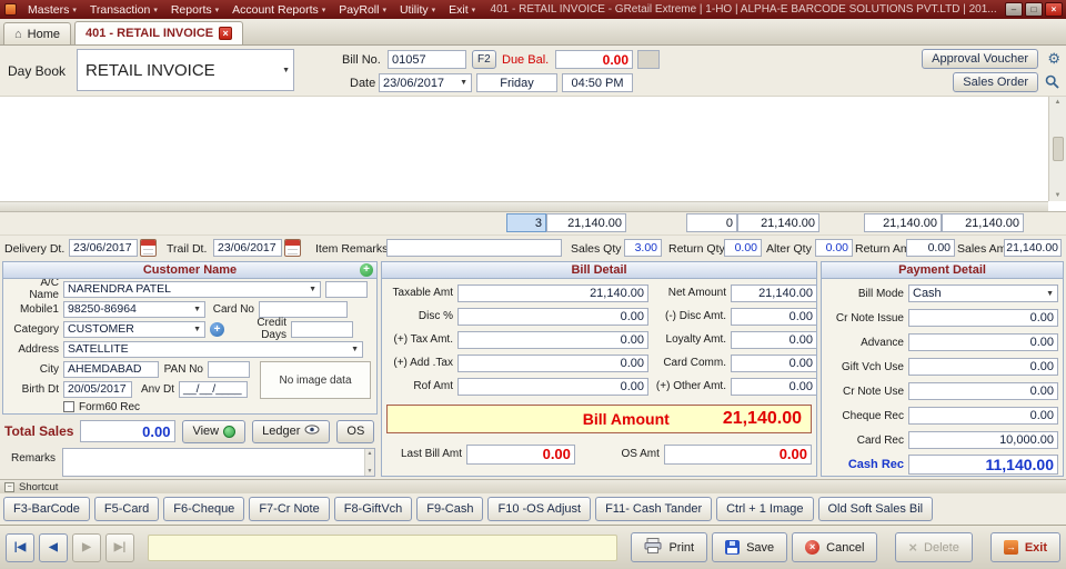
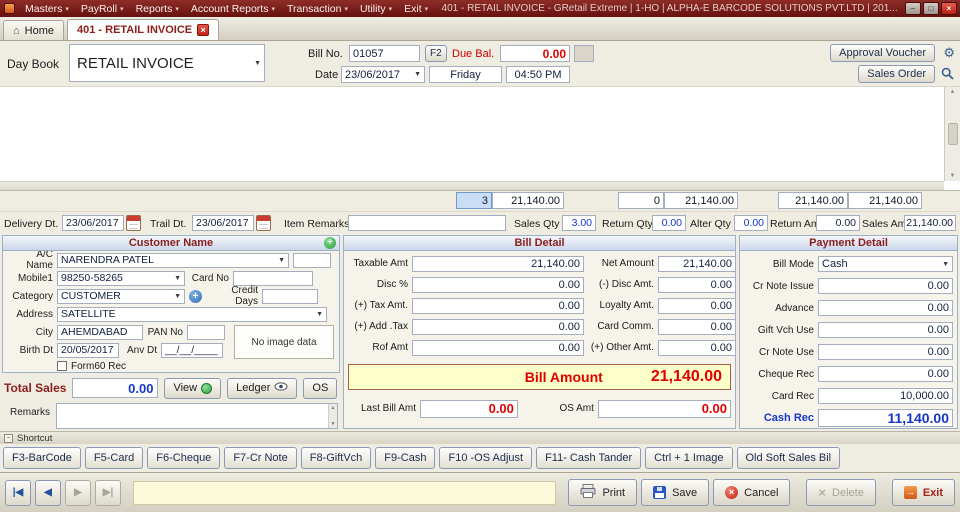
  Masters
- Transaction
+ PayRoll
  Reports
  Account Reports
- PayRoll
+ Transaction
  Utility
  Exit
  401 - RETAIL INVOICE - GRetail Extreme | 1-HO | ALPHA-E BARCODE SOLUTIONS PVT.LTD | 201...
  –
  □
  ×
  ⌂
  Home
  401 - RETAIL INVOICE
  ×
  Day Book
  RETAIL INVOICE
  Bill No.
  01057
  F2
  Due Bal.
  0.00
  Date
  23/06/2017
  Friday
  04:50 PM
  Approval Voucher
  ⚙
  Sales Order
  3
  21,140.00
  0
  21,140.00
  21,140.00
  21,140.00
  Delivery Dt.
  23/06/2017
  Trail Dt.
  23/06/2017
  Item Remarks
  Sales Qty
  3.00
  Return Qty
  0.00
  Alter Qty
  0.00
  Return A
  0.00
  Sales Am
  21,140.00
  Customer Name
  +
  A/C Name
  NARENDRA PATEL
  Mobile1
- 98250-86964
+ 98250-58265
  Card No
  Category
  CUSTOMER
  +
  Credit Days
  Address
  SATELLITE
  City
  AHEMDABAD
  PAN No
  Birth Dt
  20/05/2017
  Anv Dt
  __/__/____
  Form60 Rec
  No image data
  Total Sales
  0.00
  View
  Ledger
  OS
  Remarks
  Bill Detail
  Taxable Amt
  21,140.00
  Net Amount
  21,140.00
  Disc %
  0.00
  (-) Disc Amt.
  0.00
  (+) Tax Amt.
  0.00
  Loyalty Amt.
  0.00
  (+) Add .Tax
  0.00
  Card Comm.
  0.00
  Rof Amt
  0.00
  (+) Other Amt.
  0.00
  Bill Amount
  21,140.00
  Last Bill Amt
  0.00
  OS Amt
  0.00
  Payment Detail
  Bill Mode
  Cash
  Cr Note Issue
  0.00
  Advance
  0.00
  Gift Vch Use
  0.00
  Cr Note Use
  0.00
  Cheque Rec
  0.00
  Card Rec
  10,000.00
  Cash Rec
  11,140.00
  Shortcut
  F3-BarCode
  F5-Card
  F6-Cheque
  F7-Cr Note
  F8-GiftVch
  F9-Cash
  F10 -OS Adjust
  F11- Cash Tander
  Ctrl + 1 Image
  Old Soft Sales Bil
  |◀
  ◀
  ▶
  ▶|
  Print
  Save
  ×
  Cancel
  ×
  Delete
  →
  Exit
